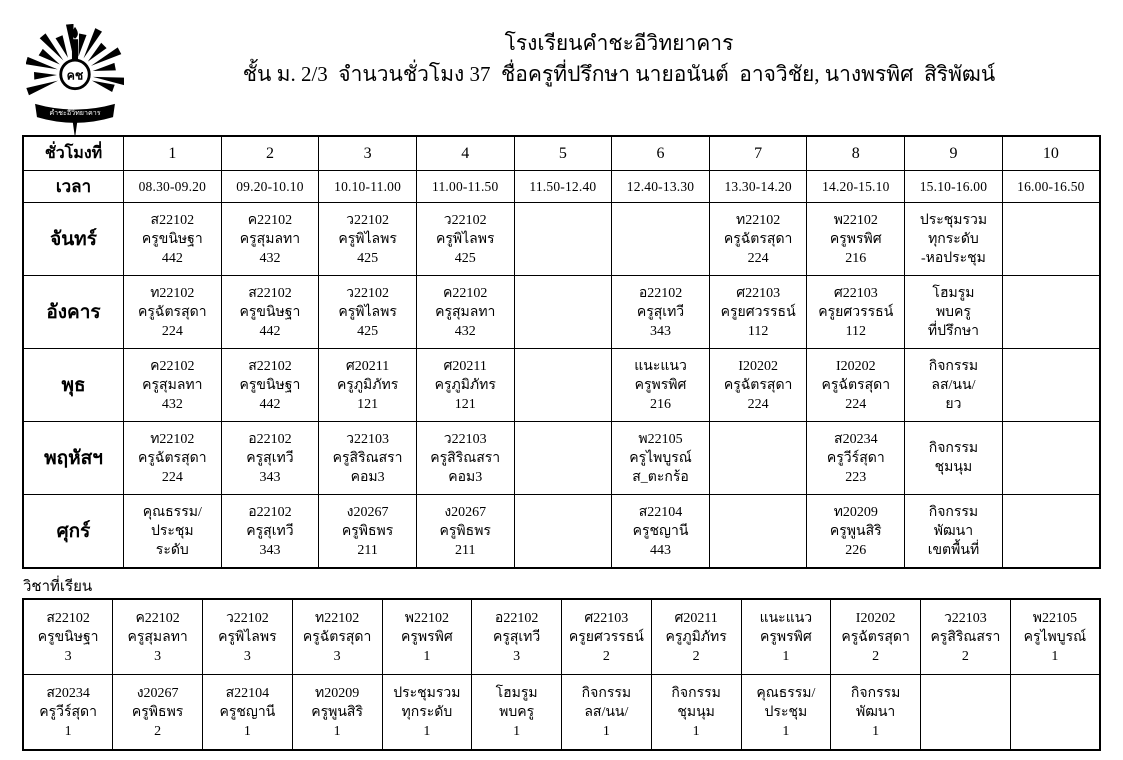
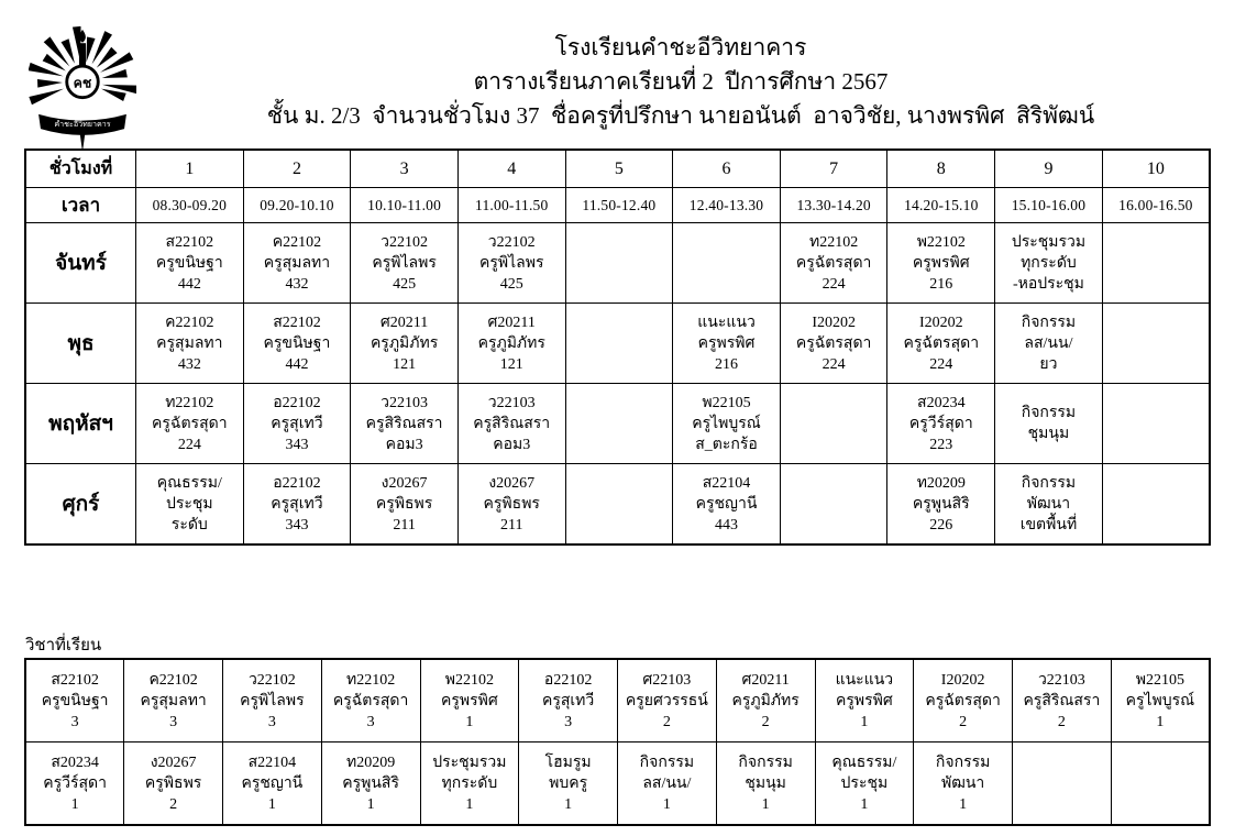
  คช
  คำชะอีวิทยาคาร
  โรงเรียนคำชะอีวิทยาคาร
+ ตารางเรียนภาคเรียนที่ 2 ปีการศึกษา 2567
  ชั้น ม. 2/3 จำนวนชั่วโมง 37 ชื่อครูที่ปรึกษา นายอนันต์ อาจวิชัย, นางพรพิศ สิริพัฒน์
  ชั่วโมงที่	1	2	3	4	5	6	7	8	9	10
  เวลา	08.30-09.20	09.20-10.10	10.10-11.00	11.00-11.50	11.50-12.40	12.40-13.30	13.30-14.20	14.20-15.10	15.10-16.00	16.00-16.50
  จันทร์	ส22102ครูขนิษฐา442	ค22102ครูสุมลทา432	ว22102ครูพิไลพร425	ว22102ครูพิไลพร425			ท22102ครูฉัตรสุดา224	พ22102ครูพรพิศ216	ประชุมรวมทุกระดับ-หอประชุม
- อังคาร	ท22102ครูฉัตรสุดา224	ส22102ครูขนิษฐา442	ว22102ครูพิไลพร425	ค22102ครูสุมลทา432		อ22102ครูสุเทวี343	ศ22103ครูยศวรรธน์112	ศ22103ครูยศวรรธน์112	โฮมรูมพบครูที่ปรึกษา
  พุธ	ค22102ครูสุมลทา432	ส22102ครูขนิษฐา442	ศ20211ครูภูมิภัทร121	ศ20211ครูภูมิภัทร121		แนะแนวครูพรพิศ216	I20202ครูฉัตรสุดา224	I20202ครูฉัตรสุดา224	กิจกรรมลส/นน/ยว
  พฤหัสฯ	ท22102ครูฉัตรสุดา224	อ22102ครูสุเทวี343	ว22103ครูสิริณสราคอม3	ว22103ครูสิริณสราคอม3		พ22105ครูไพบูรณ์ส_ตะกร้อ		ส20234ครูวีร์สุดา223	กิจกรรมชุมนุม
  ศุกร์	คุณธรรม/ประชุมระดับ	อ22102ครูสุเทวี343	ง20267ครูพิธพร211	ง20267ครูพิธพร211		ส22104ครูชญานี443		ท20209ครูพูนสิริ226	กิจกรรมพัฒนาเขตพื้นที่
  วิชาที่เรียน
  ส22102ครูขนิษฐา3	ค22102ครูสุมลทา3	ว22102ครูพิไลพร3	ท22102ครูฉัตรสุดา3	พ22102ครูพรพิศ1	อ22102ครูสุเทวี3	ศ22103ครูยศวรรธน์2	ศ20211ครูภูมิภัทร2	แนะแนวครูพรพิศ1	I20202ครูฉัตรสุดา2	ว22103ครูสิริณสรา2	พ22105ครูไพบูรณ์1
  ส20234ครูวีร์สุดา1	ง20267ครูพิธพร2	ส22104ครูชญานี1	ท20209ครูพูนสิริ1	ประชุมรวมทุกระดับ1	โฮมรูมพบครู1	กิจกรรมลส/นน/1	กิจกรรมชุมนุม1	คุณธรรม/ประชุม1	กิจกรรมพัฒนา1
